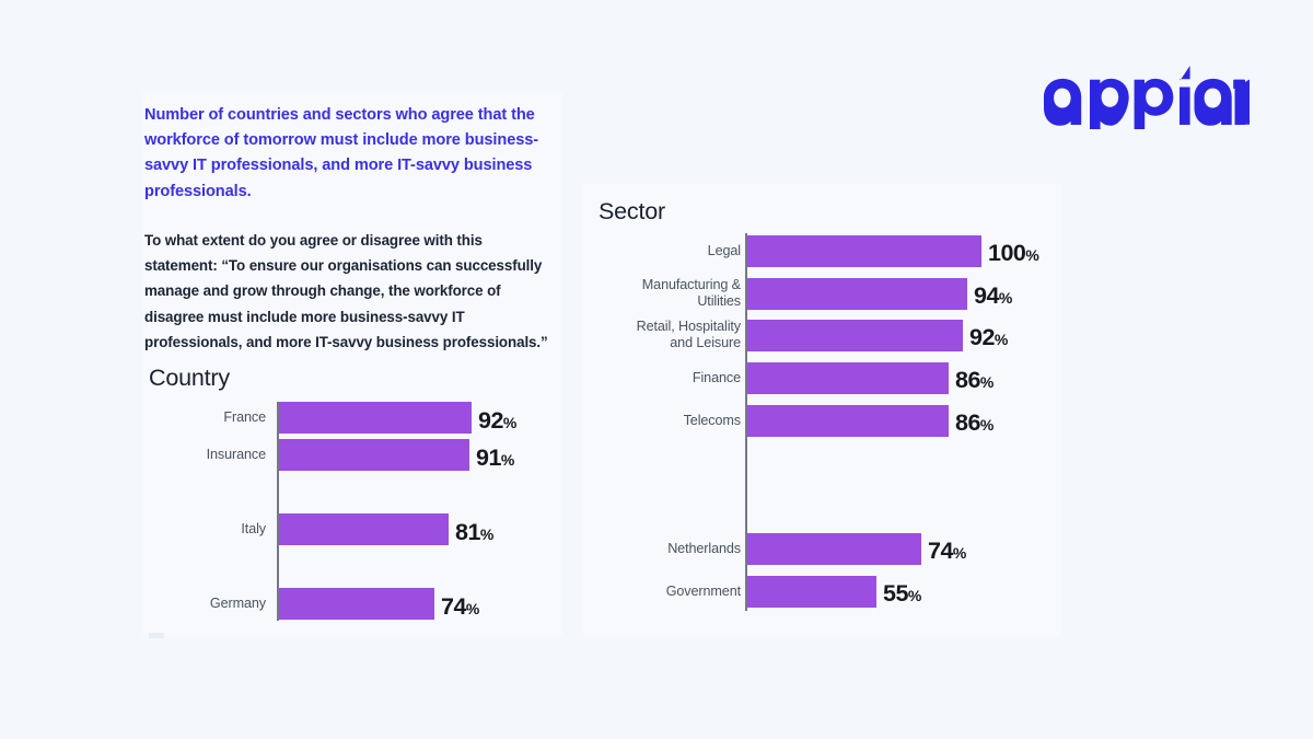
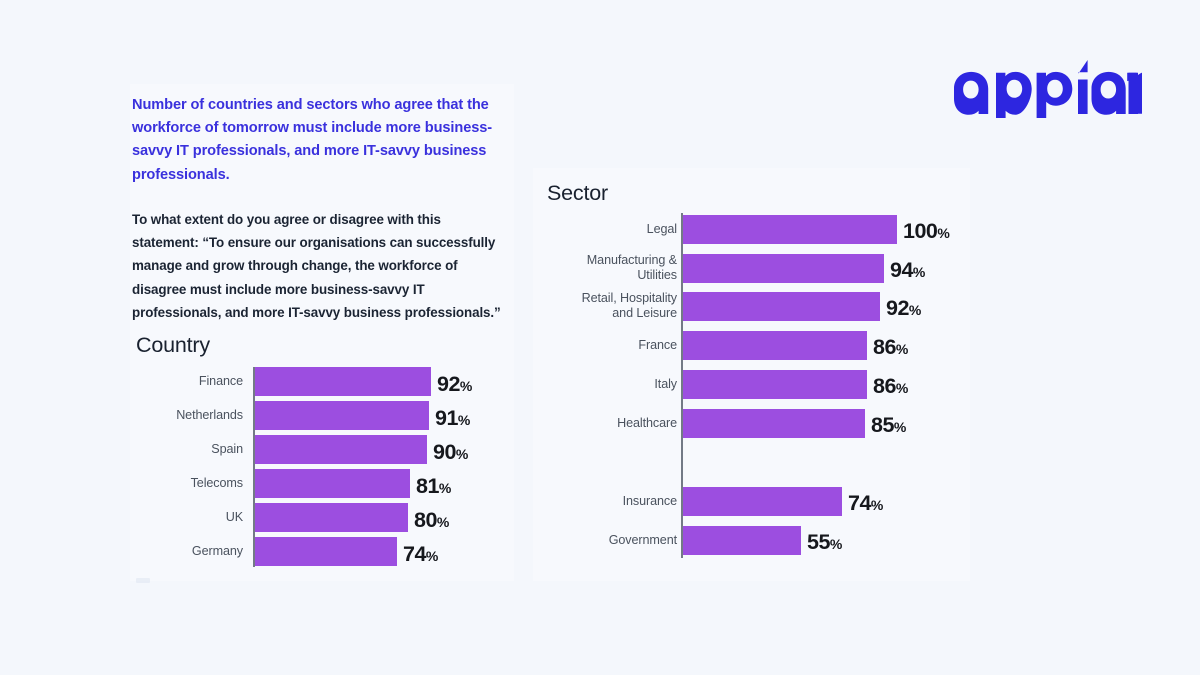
  Number of countries and sectors who agree that the workforce of tomorrow must include more business-savvy IT professionals, and more IT-savvy business professionals.
  To what extent do you agree or disagree with this statement: “To ensure our organisations can successfully manage and grow through change, the workforce of disagree must include more business-savvy IT professionals, and more IT-savvy business professionals.”
  Country
- France
+ Finance
  92%
- Insurance
+ Netherlands
  91%
+ Spain
+ 90%
- Italy
+ Telecoms
  81%
+ UK
+ 80%
  Germany
  74%
  Sector
  Legal
  100%
  Manufacturing &
  Utilities
  94%
  Retail, Hospitality
  and Leisure
  92%
- Finance
+ France
  86%
- Telecoms
+ Italy
  86%
+ Healthcare
+ 85%
- Netherlands
+ Insurance
  74%
  Government
  55%
